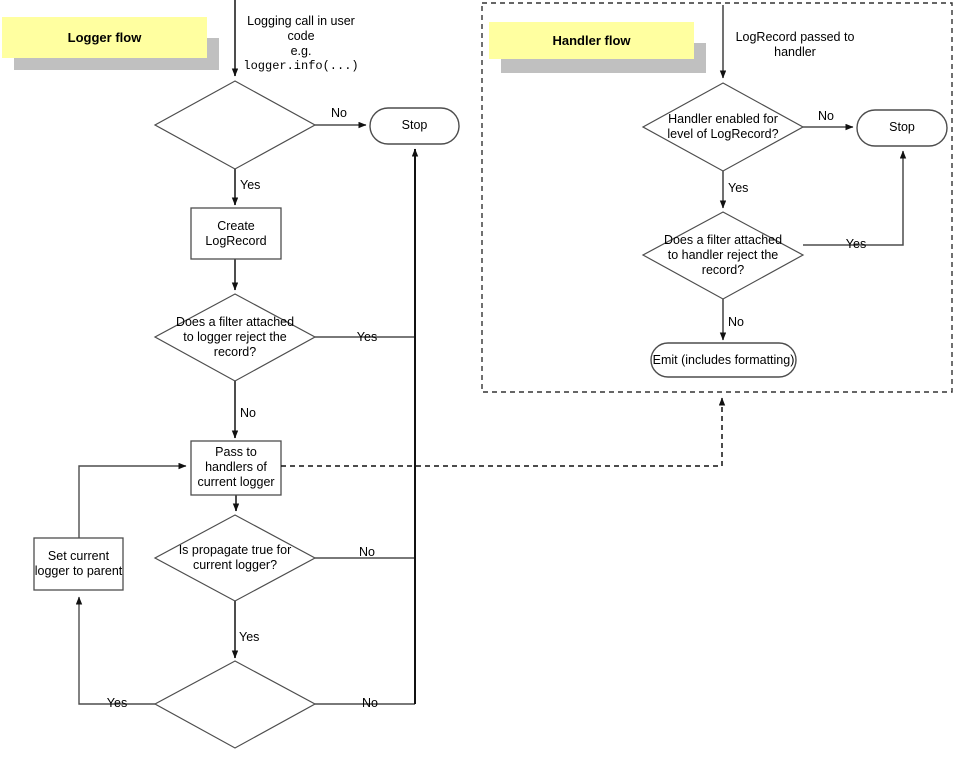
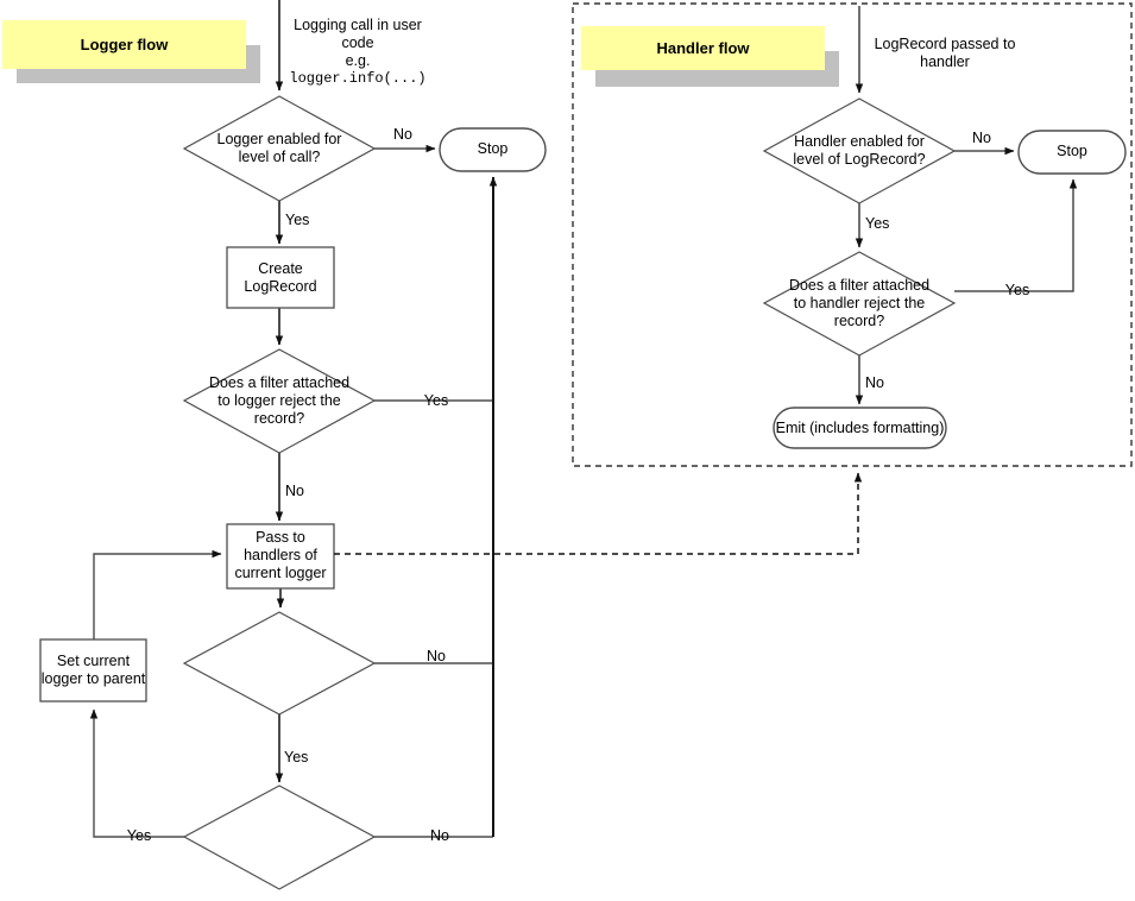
  Logger flow
  Handler flow
  Logging call in user
  code
  e.g.
  logger.info(...)
  LogRecord passed to
  handler
+ Logger enabled for
+ level of call?
  Stop
  Create
  LogRecord
  Does a filter attached
  to logger reject the
  record?
  Pass to
  handlers of
  current logger
- Is propagate true for
- current logger?
  Set current
  logger to parent
  Handler enabled for
  level of LogRecord?
  Stop
  Does a filter attached
  to handler reject the
  record?
  Emit (includes formatting)
  No
  Yes
  Yes
  No
  No
  Yes
  Yes
  No
  No
  Yes
  Yes
  No
